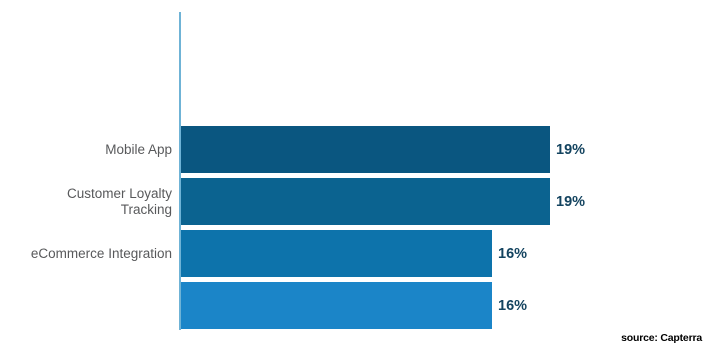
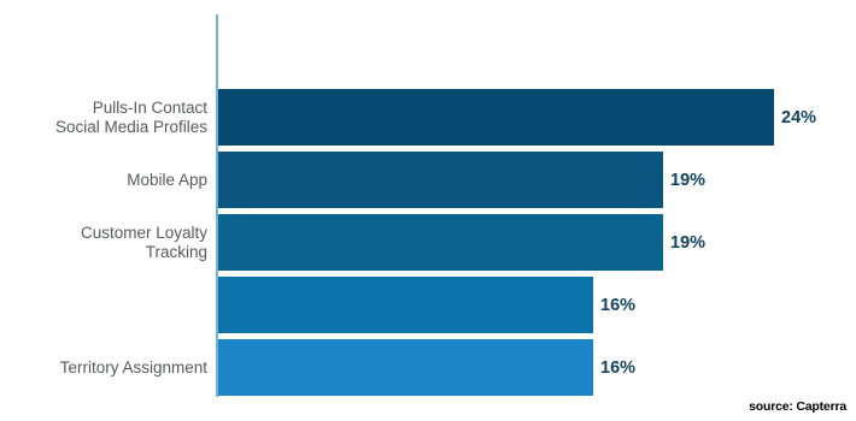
+ Pulls-In Contact
+ Social Media Profiles
+ 24%
  Mobile App
  19%
  Customer Loyalty
  Tracking
  19%
- eCommerce Integration
  16%
+ Territory Assignment
  16%
  source: Capterra
